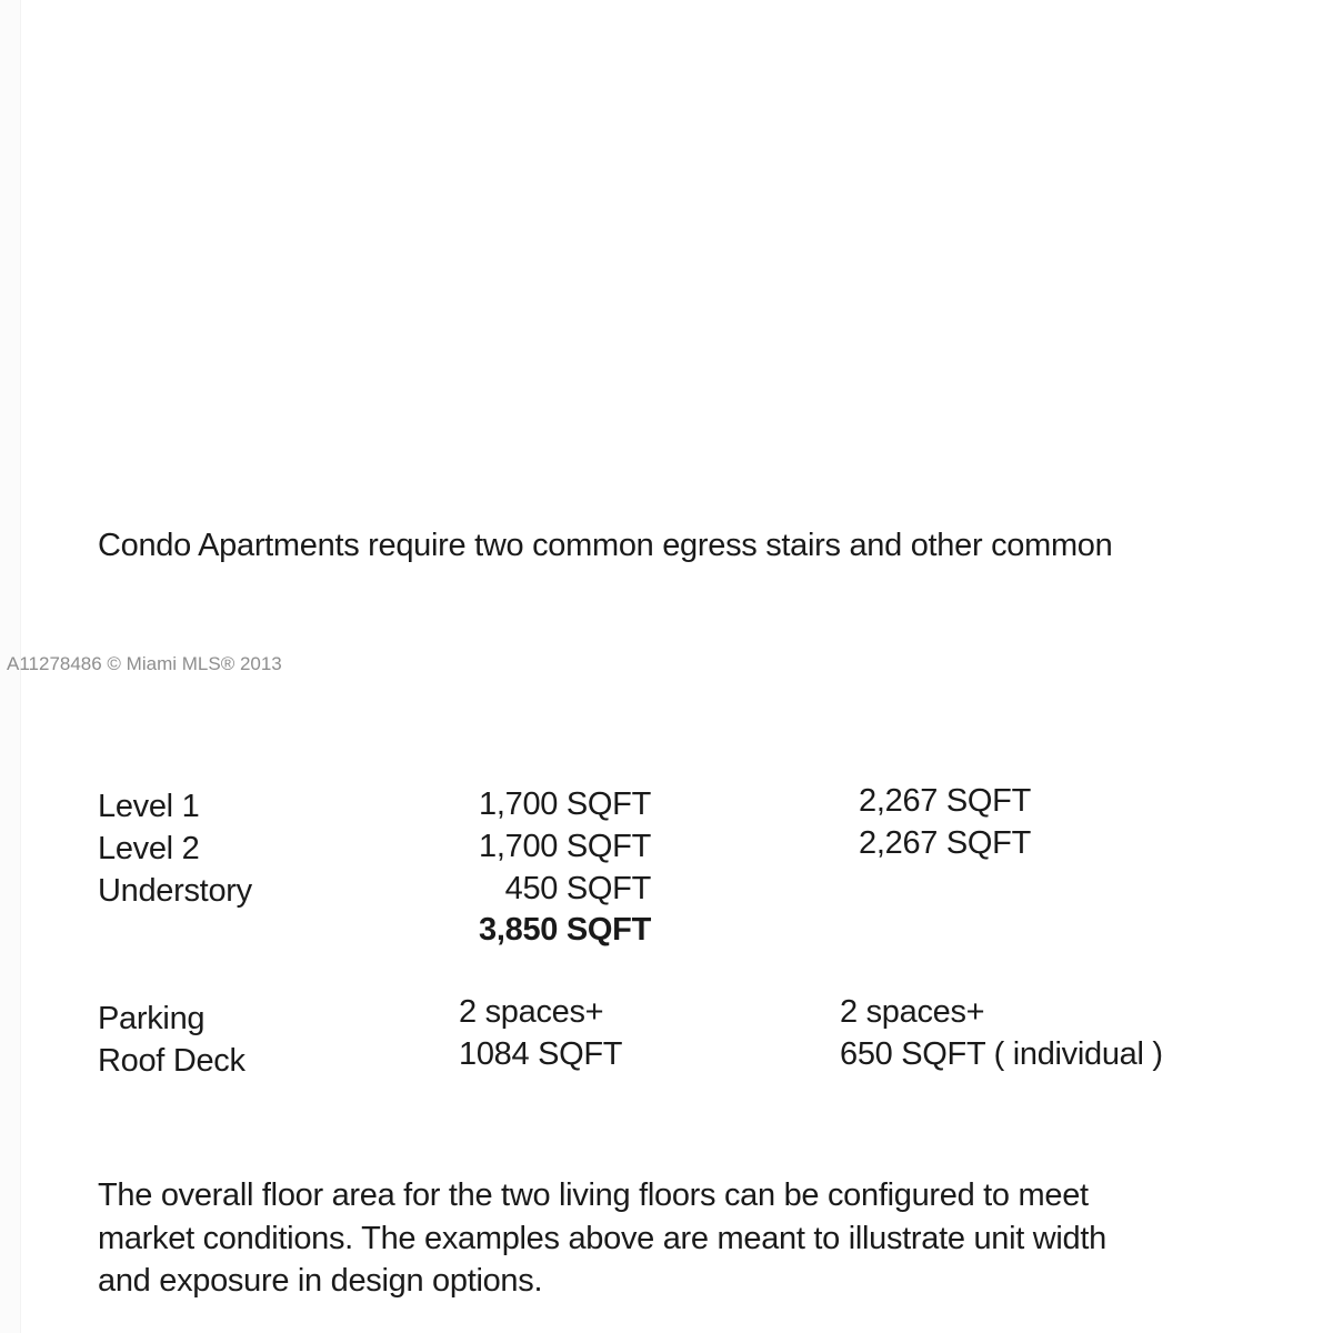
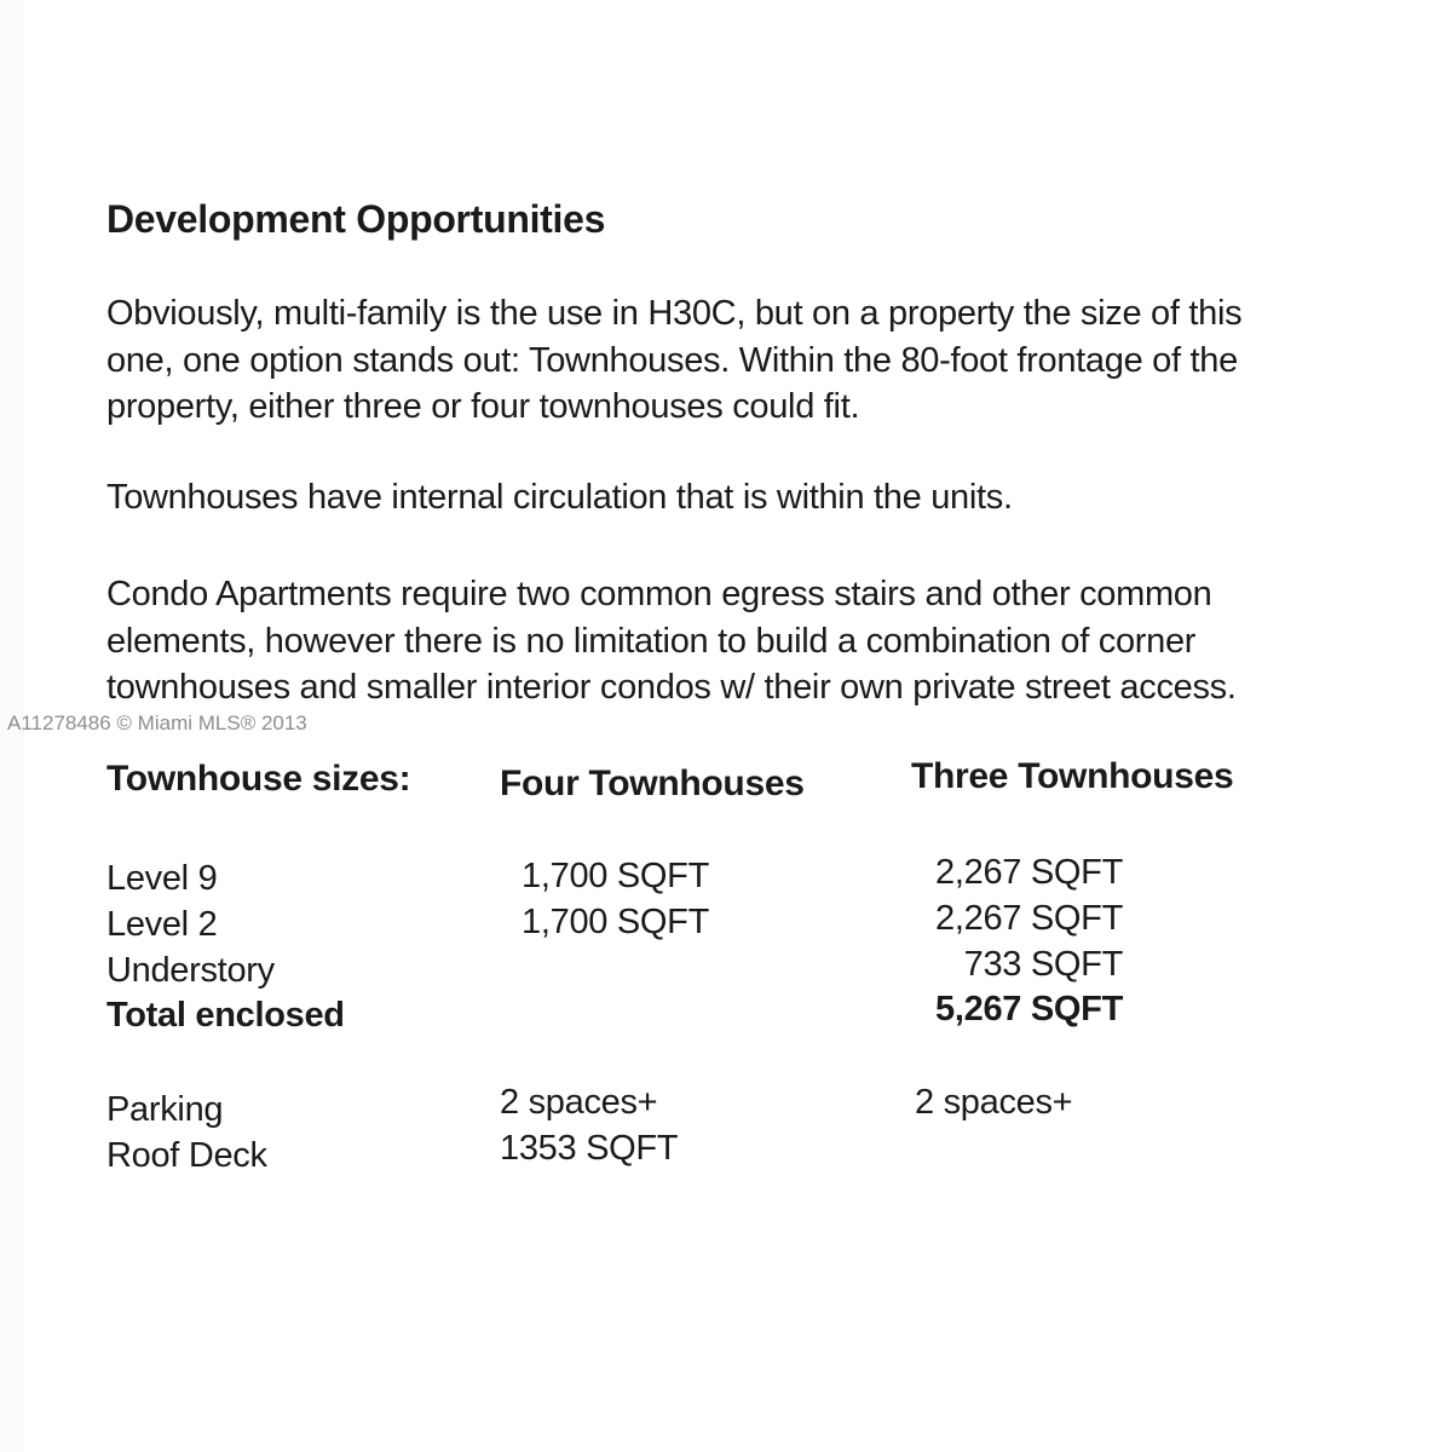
+ Development Opportunities
+ Obviously, multi-family is the use in H30C, but on a property the size of this
+ one, one option stands out: Townhouses. Within the 80-foot frontage of the
+ property, either three or four townhouses could fit.
+ Townhouses have internal circulation that is within the units.
  Condo Apartments require two common egress stairs and other common
+ elements, however there is no limitation to build a combination of corner
+ townhouses and smaller interior condos w/ their own private street access.
  A11278486 © Miami MLS® 2013
+ Townhouse sizes:
+ Four Townhouses
+ Three Townhouses
- Level 1
+ Level 9
  Level 2
  Understory
+ Total enclosed
  1,700 SQFT
  1,700 SQFT
- 450 SQFT
- 3,850 SQFT
  2,267 SQFT
  2,267 SQFT
+ 733 SQFT
+ 5,267 SQFT
  Parking
  Roof Deck
  2 spaces+
- 1084 SQFT
+ 1353 SQFT
  2 spaces+
- 650 SQFT ( individual )
- The overall floor area for the two living floors can be configured to meet
- market conditions. The examples above are meant to illustrate unit width
- and exposure in design options.
